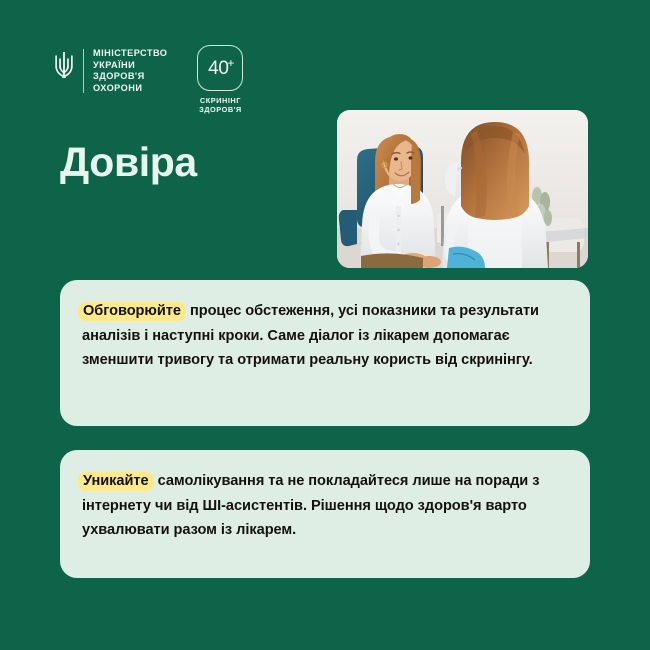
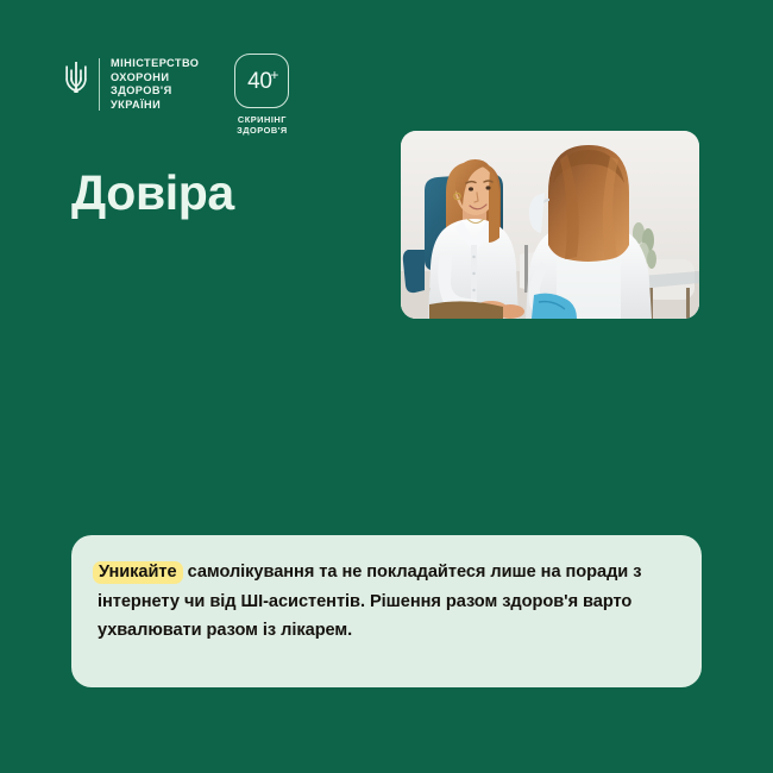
  МІНІСТЕРСТВО
- УКРАЇНИ
+ ОХОРОНИ
  ЗДОРОВ'Я
- ОХОРОНИ
+ УКРАЇНИ
  40
  +
  СКРИНІНГ
  ЗДОРОВ'Я
  Довіра
- Обговорюйте процес обстеження, усі показники та результати аналізів і наступні кроки. Саме діалог із лікарем допомагає зменшити тривогу та отримати реальну користь від скринінгу.
- Уникайте самолікування та не покладайтеся лише на поради з інтернету чи від ШІ-асистентів. Рішення щодо здоров'я варто ухвалювати разом із лікарем.
+ Уникайте самолікування та не покладайтеся лише на поради з інтернету чи від ШІ-асистентів. Рішення разом здоров'я варто ухвалювати разом із лікарем.
